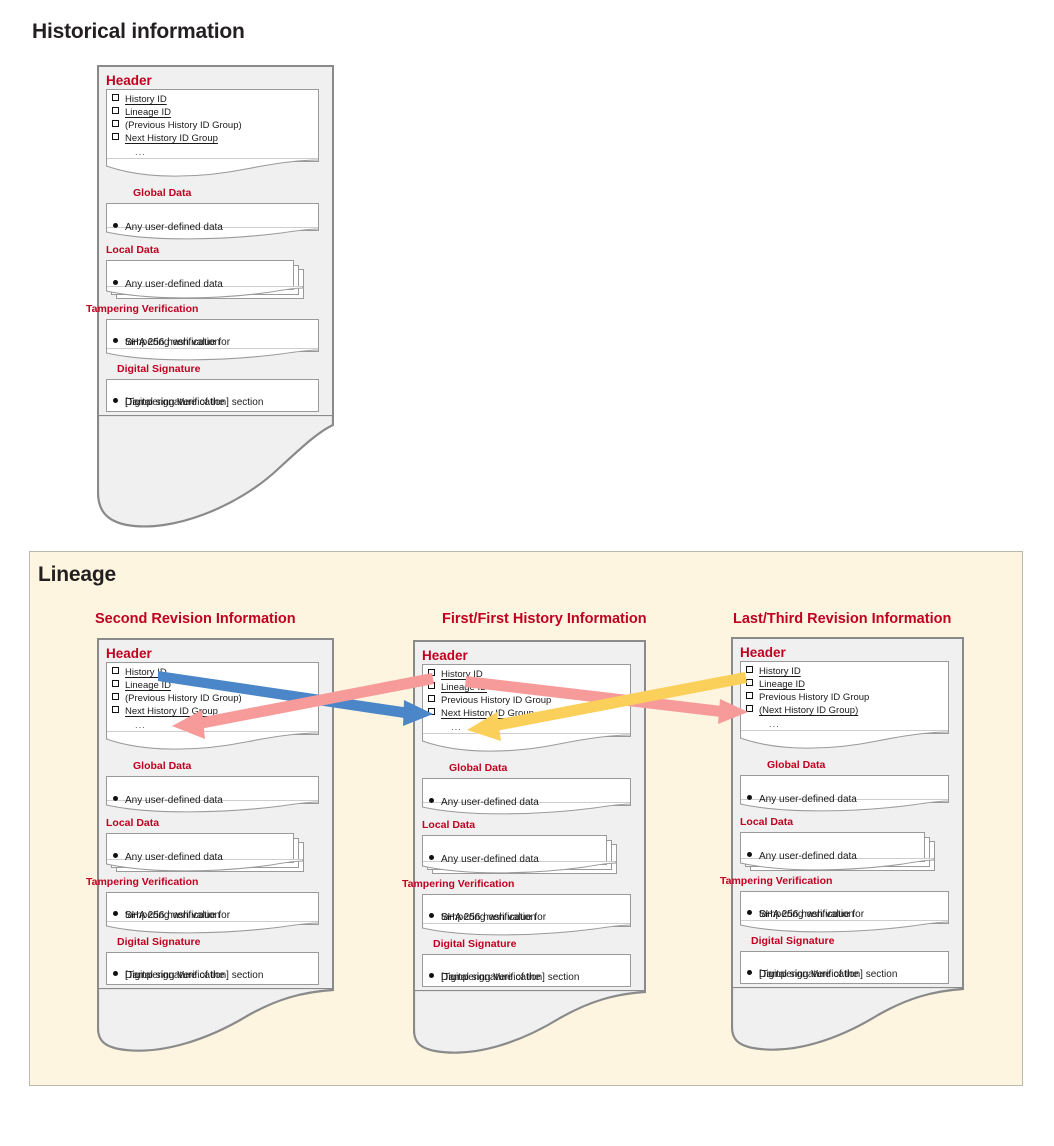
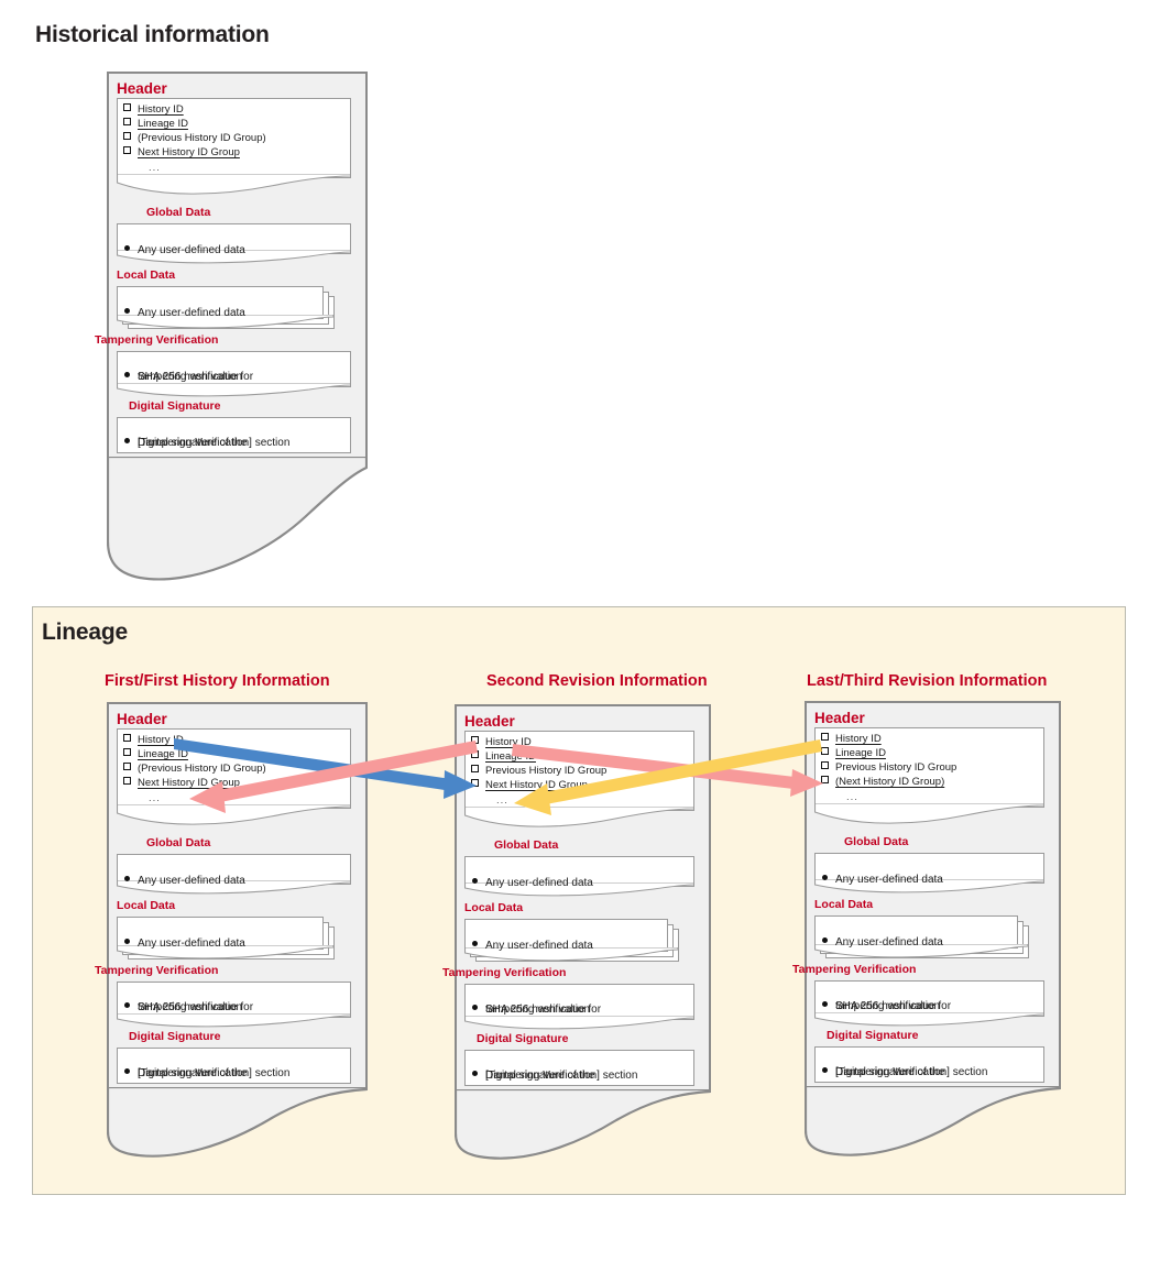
  Historical information
  Header
  History ID
  Lineage ID
  (Previous History ID Group)
  Next History ID Group
  ...
  Global Data
  Any user-defined data
  Local Data
  Any user-defined data
  Tampering Verification
  SHA 256 hash value for
  tampering verification
  Digital Signature
  Digital signature of the
  [Tampering Verification] section
  Lineage
- Second Revision Information
+ First/First History Information
  Header
  History
  Lineage ID
  (Previous History ID Group)
  Next History ID Goup
  ...
  Global Data
  Any user-defined data
  Local Data
  Any user-defined data
  Tampering Verification
  SHA 256 hash value for
  tampering verification
  Digital Signature
  Digital signature of the
  [Tampering Verification] section
- First/First History Information
+ Second Revision Information
  Header
  History ID
  Previous History ID Group
  Next HistoryD Grou
  ...
  Global Data
  Any user-defined data
  Local Data
  Any user-defined data
  Tampering Verification
  SHA 256 hash value for
  tampering verification
  Digital Signature
  Digital signature of the
  [Tampering Verification] section
  Last/Third Revision Information
  Header
  History ID
  Lineage ID
  Previous History ID Group
  (Next History ID Group)
  ...
  Global Data
  Any user-defined data
  Local Data
  Any user-defined data
  Tampering Verification
  SHA 256 hash value for
  tampering verification
  Digital Signature
  Digital signature of the
  [Tampering Verification] section
